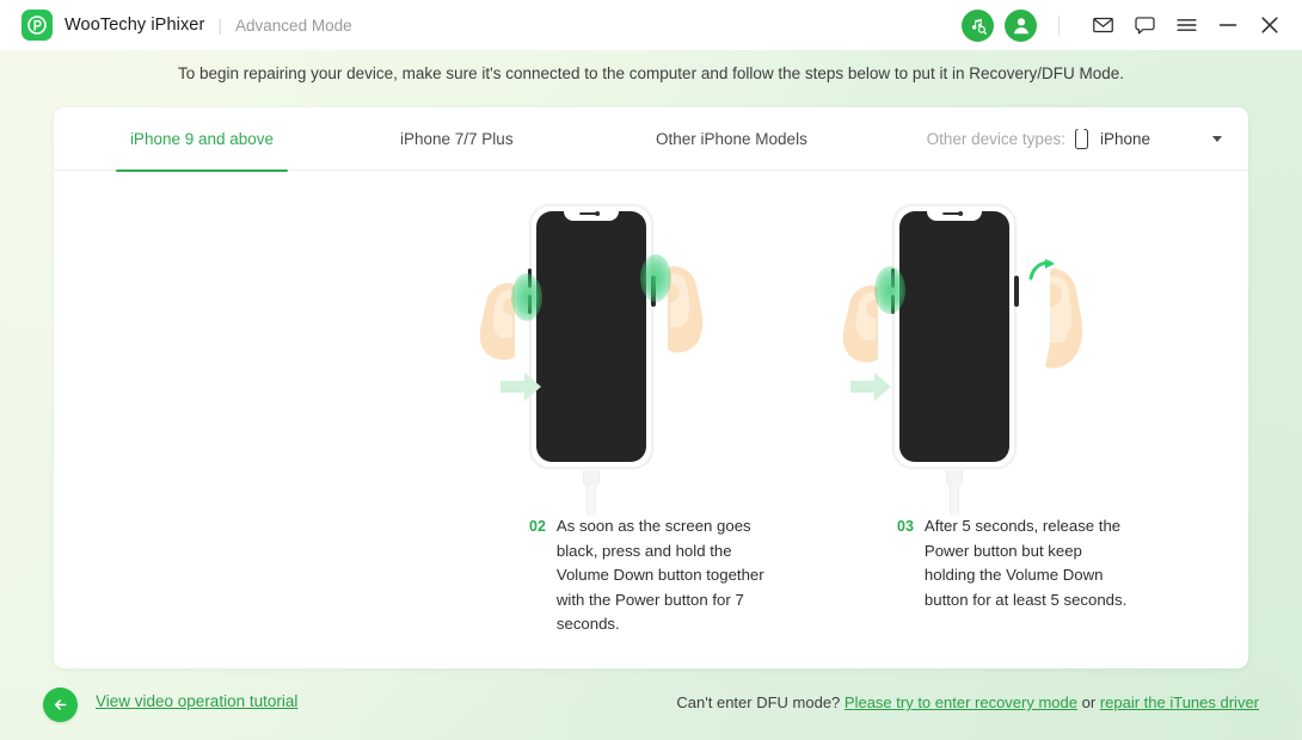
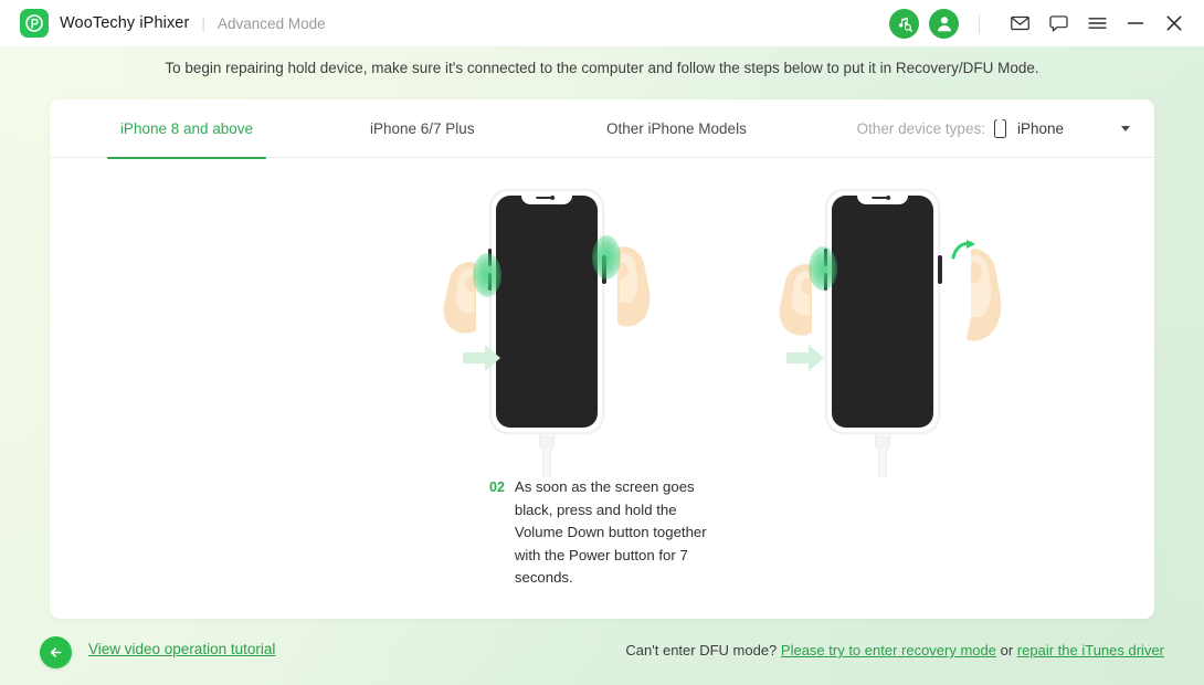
  WooTechy iPhixer
  |
  Advanced Mode
- To begin repairing your device, make sure it's connected to the computer and follow the steps below to put it in Recovery/DFU Mode.
+ To begin repairing hold device, make sure it's connected to the computer and follow the steps below to put it in Recovery/DFU Mode.
- iPhone 9 and above
+ iPhone 8 and above
- iPhone 7/7 Plus
+ iPhone 6/7 Plus
  Other iPhone Models
  Other device types:
  iPhone
  02
  As soon as the screen goes black, press and hold the Volume Down button together with the Power button for 7 seconds.
- 03
- After 5 seconds, release the Power button but keep holding the Volume Down button for at least 5 seconds.
  View video operation tutorial
  Can't enter DFU mode? Please try to enter recovery mode or repair the iTunes driver
